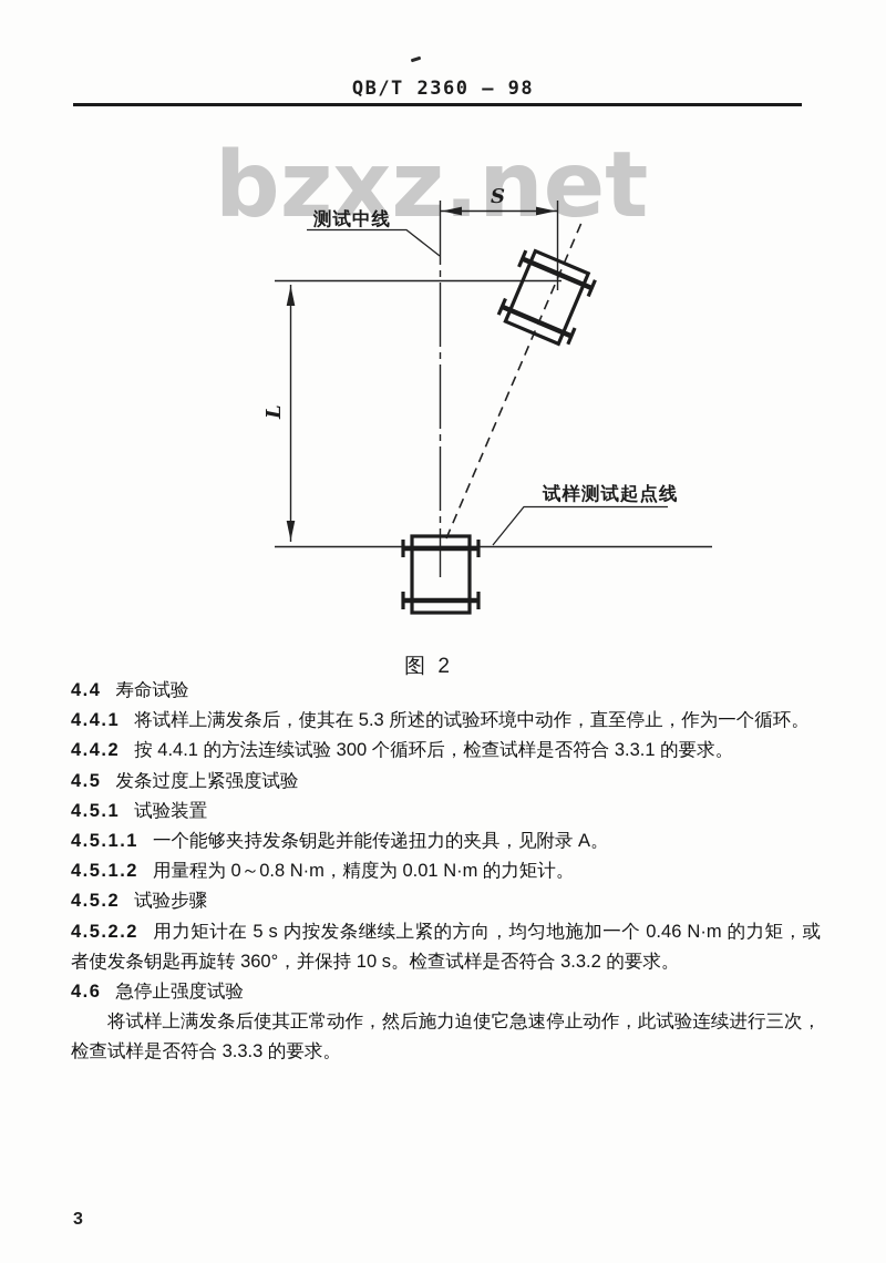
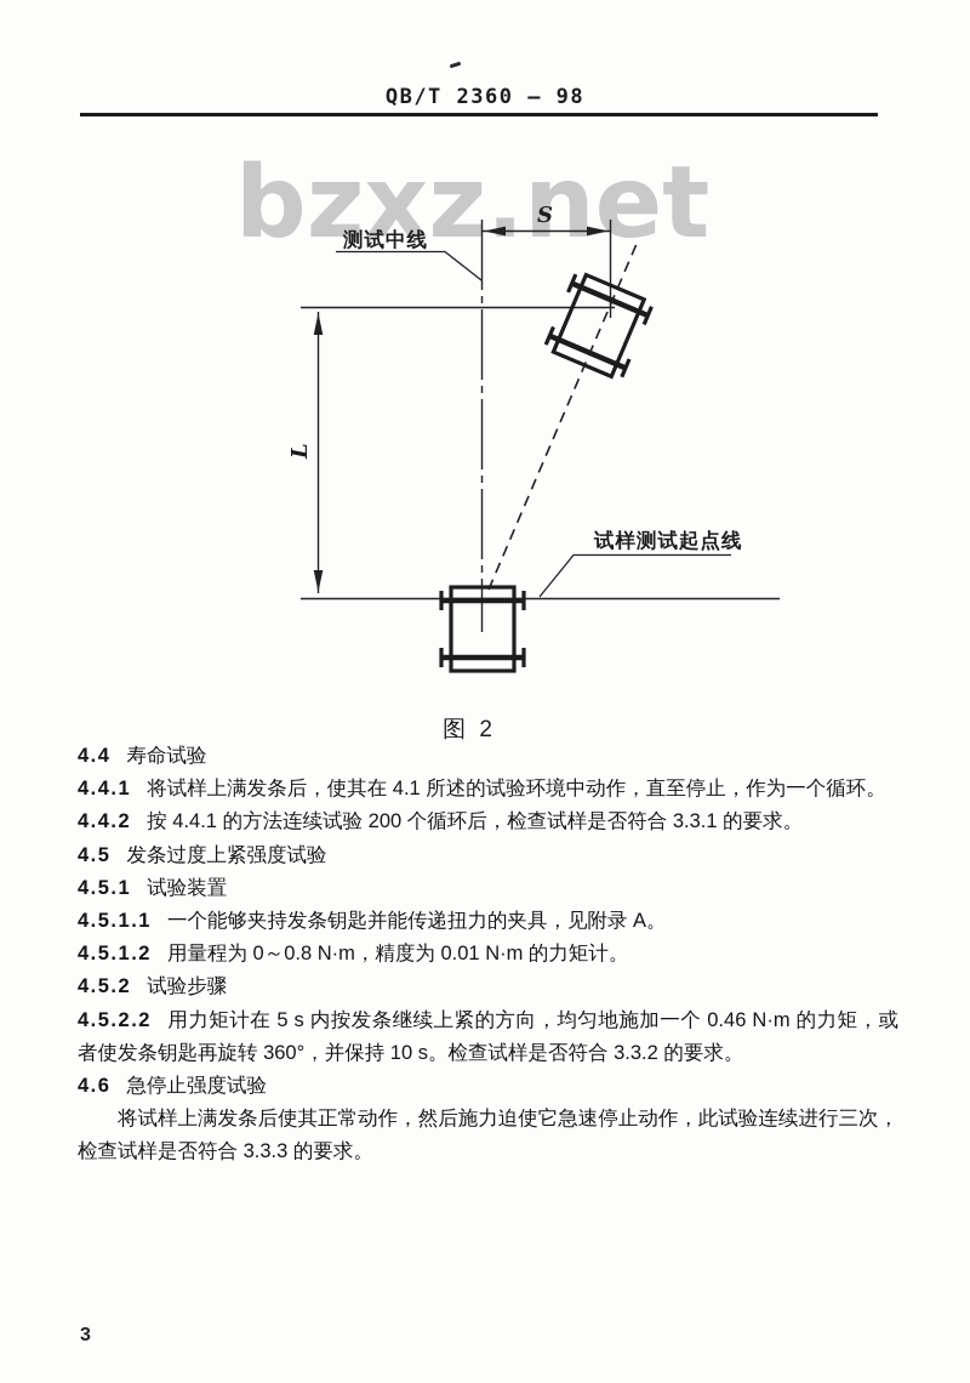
  bzxz.net
  QB/T 2360 — 98
  S
  测试中线
  试样测试起点线
  图 2
  4.4 寿命试验
- 4.4.1 将试样上满发条后，使其在 5.3 所述的试验环境中动作，直至停止，作为一个循环。
+ 4.4.1 将试样上满发条后，使其在 4.1 所述的试验环境中动作，直至停止，作为一个循环。
- 4.4.2 按 4.4.1 的方法连续试验 300 个循环后，检查试样是否符合 3.3.1 的要求。
+ 4.4.2 按 4.4.1 的方法连续试验 200 个循环后，检查试样是否符合 3.3.1 的要求。
  4.5 发条过度上紧强度试验
  4.5.1 试验装置
  4.5.1.1 一个能够夹持发条钥匙并能传递扭力的夹具，见附录 A。
  4.5.1.2 用量程为 0～0.8 N·m，精度为 0.01 N·m 的力矩计。
  4.5.2 试验步骤
  4.5.2.2 用力矩计在 5 s 内按发条继续上紧的方向，均匀地施加一个 0.46 N·m 的力矩，或者使发条钥匙再旋转 360°，并保持 10 s。检查试样是否符合 3.3.2 的要求。
  4.6 急停止强度试验
  将试样上满发条后使其正常动作，然后施力迫使它急速停止动作，此试验连续进行三次，检查试样是否符合 3.3.3 的要求。
  3
